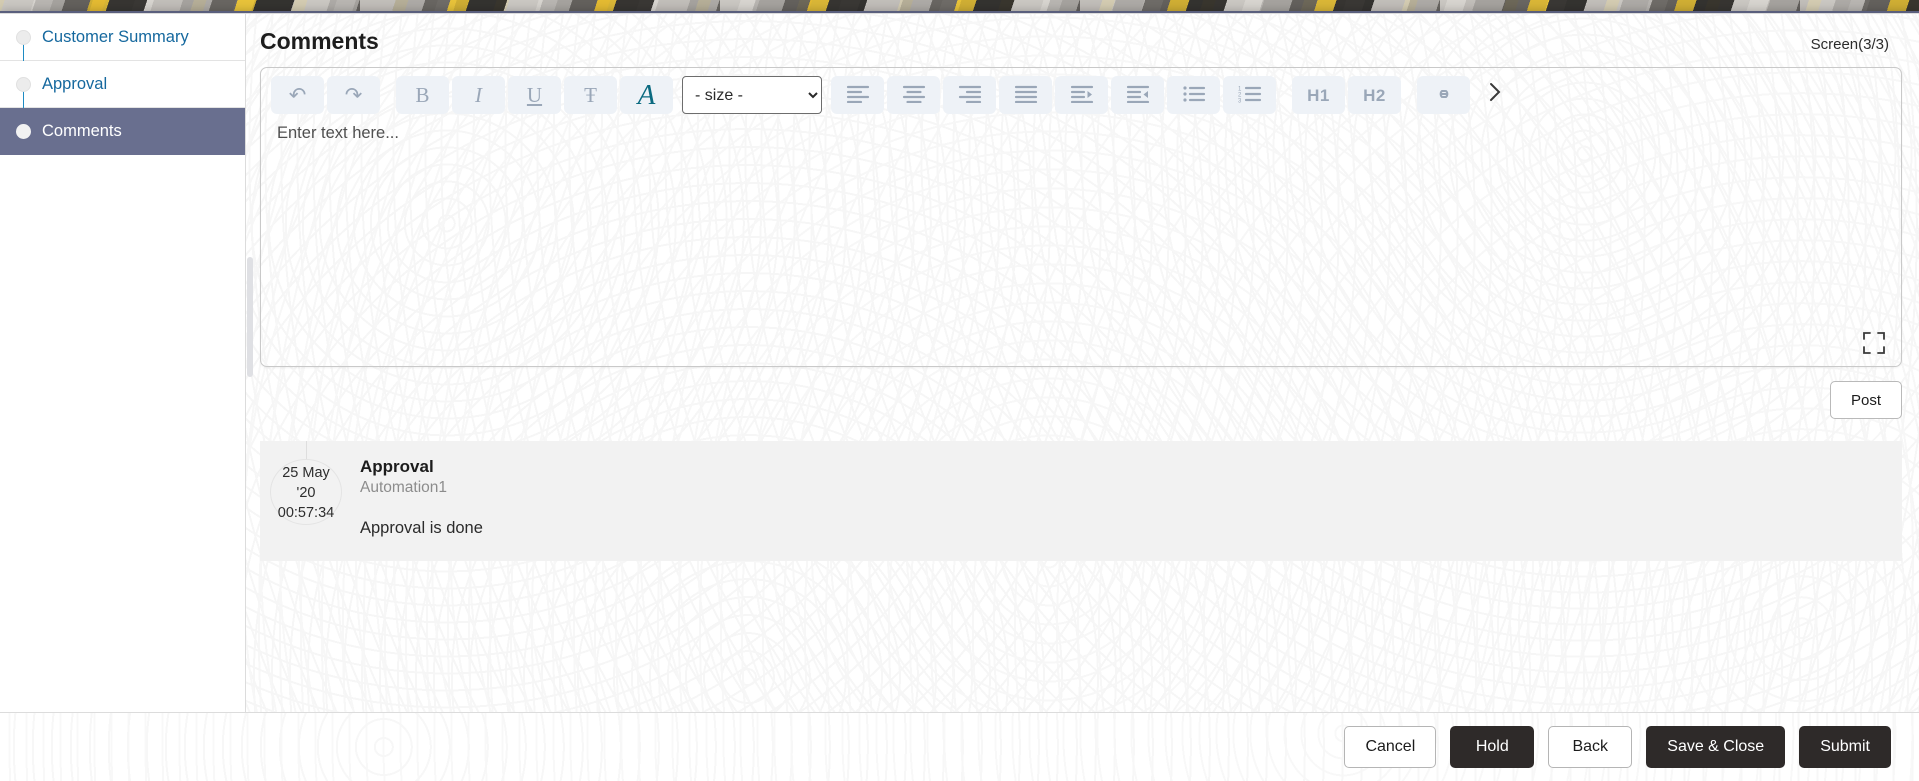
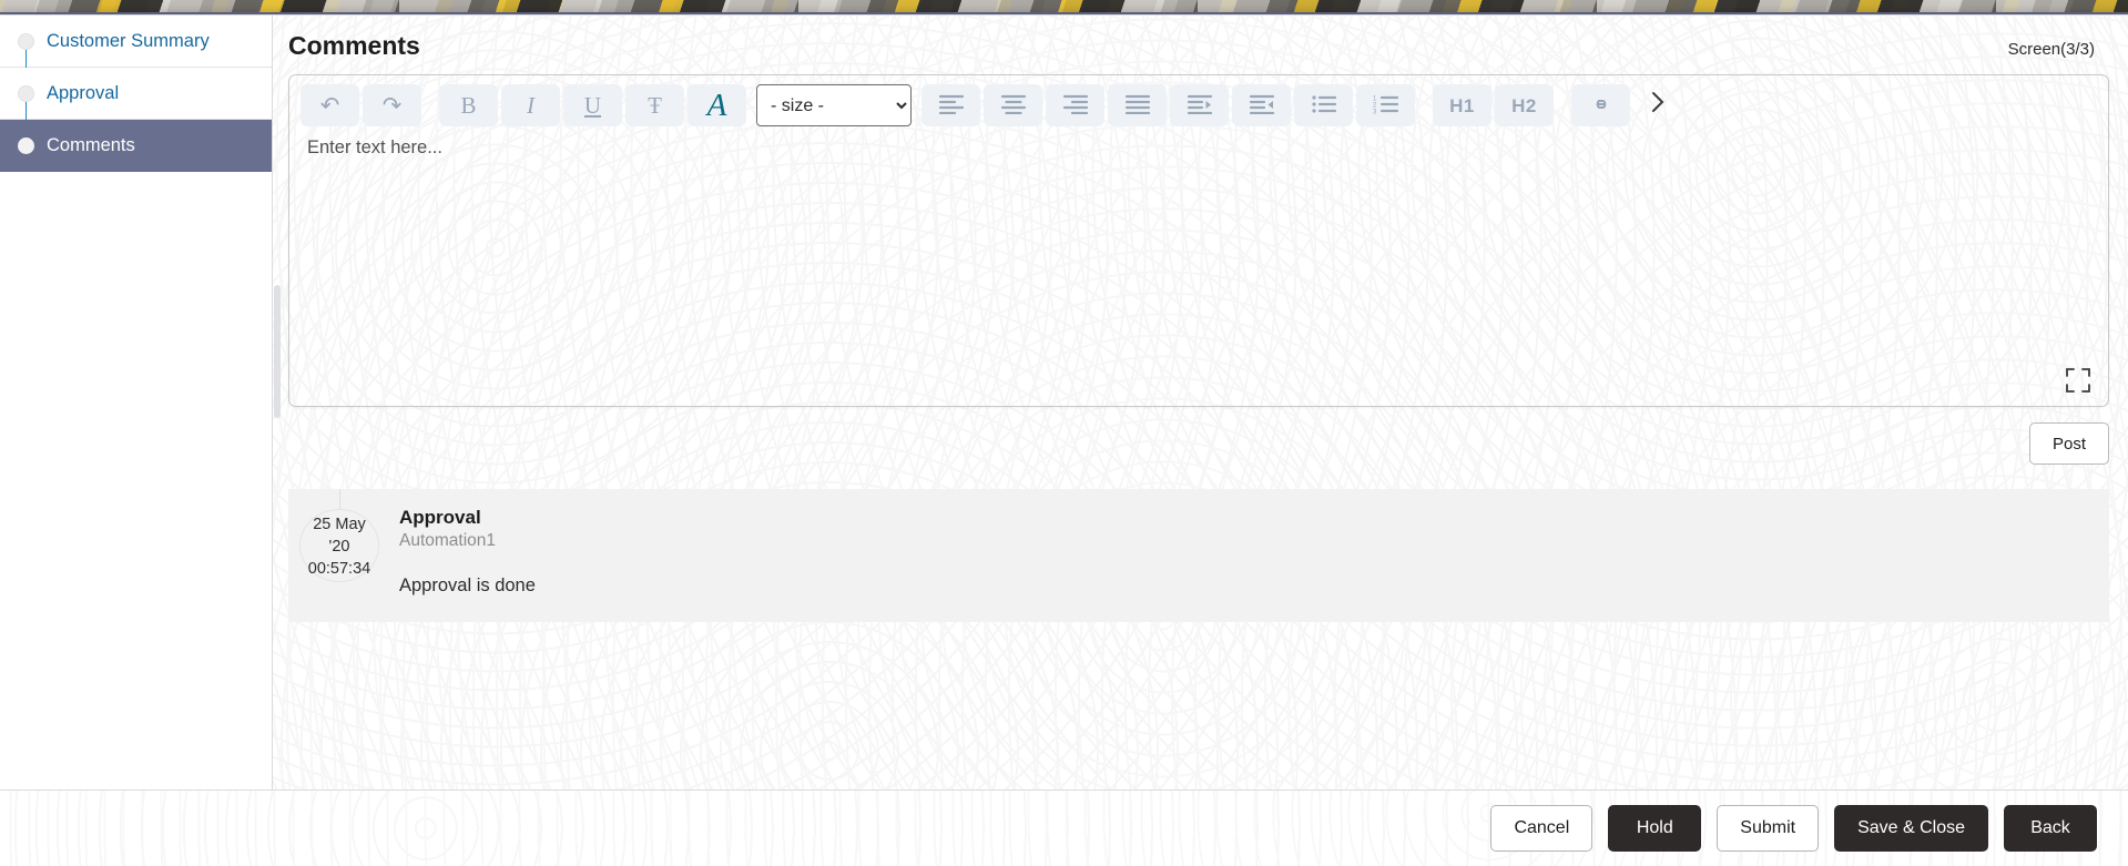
  Customer Summary
  Approval
  Comments
  Comments
  Screen(3/3)
  ↶
  ↷
  B
  I
  U
  Ŧ
  A
  - size -
  H1
  H2
  Enter text here...
  Post
  25 May
  '20
  00:57:34
  Approval
  Automation1
  Approval is done
  Cancel
  Hold
- Back
+ Submit
  Save & Close
- Submit
+ Back
